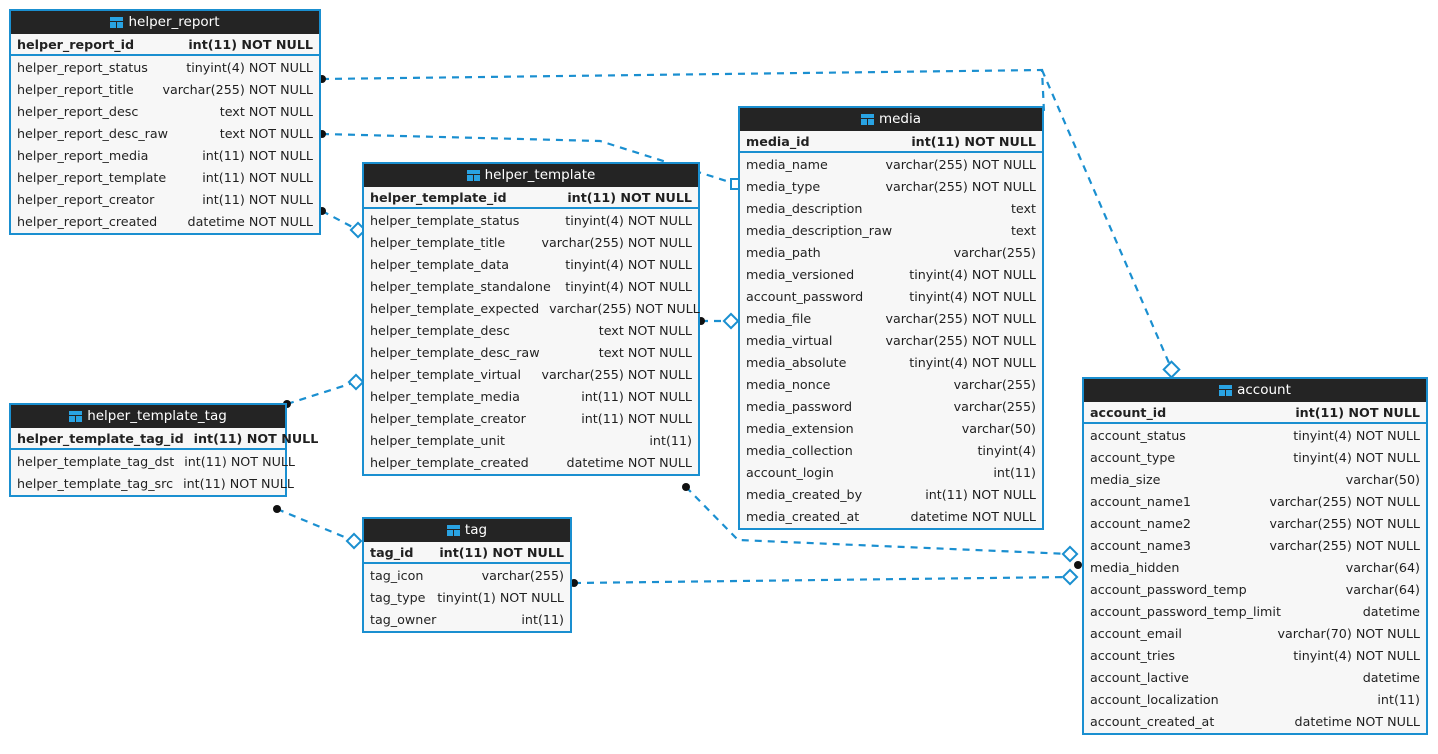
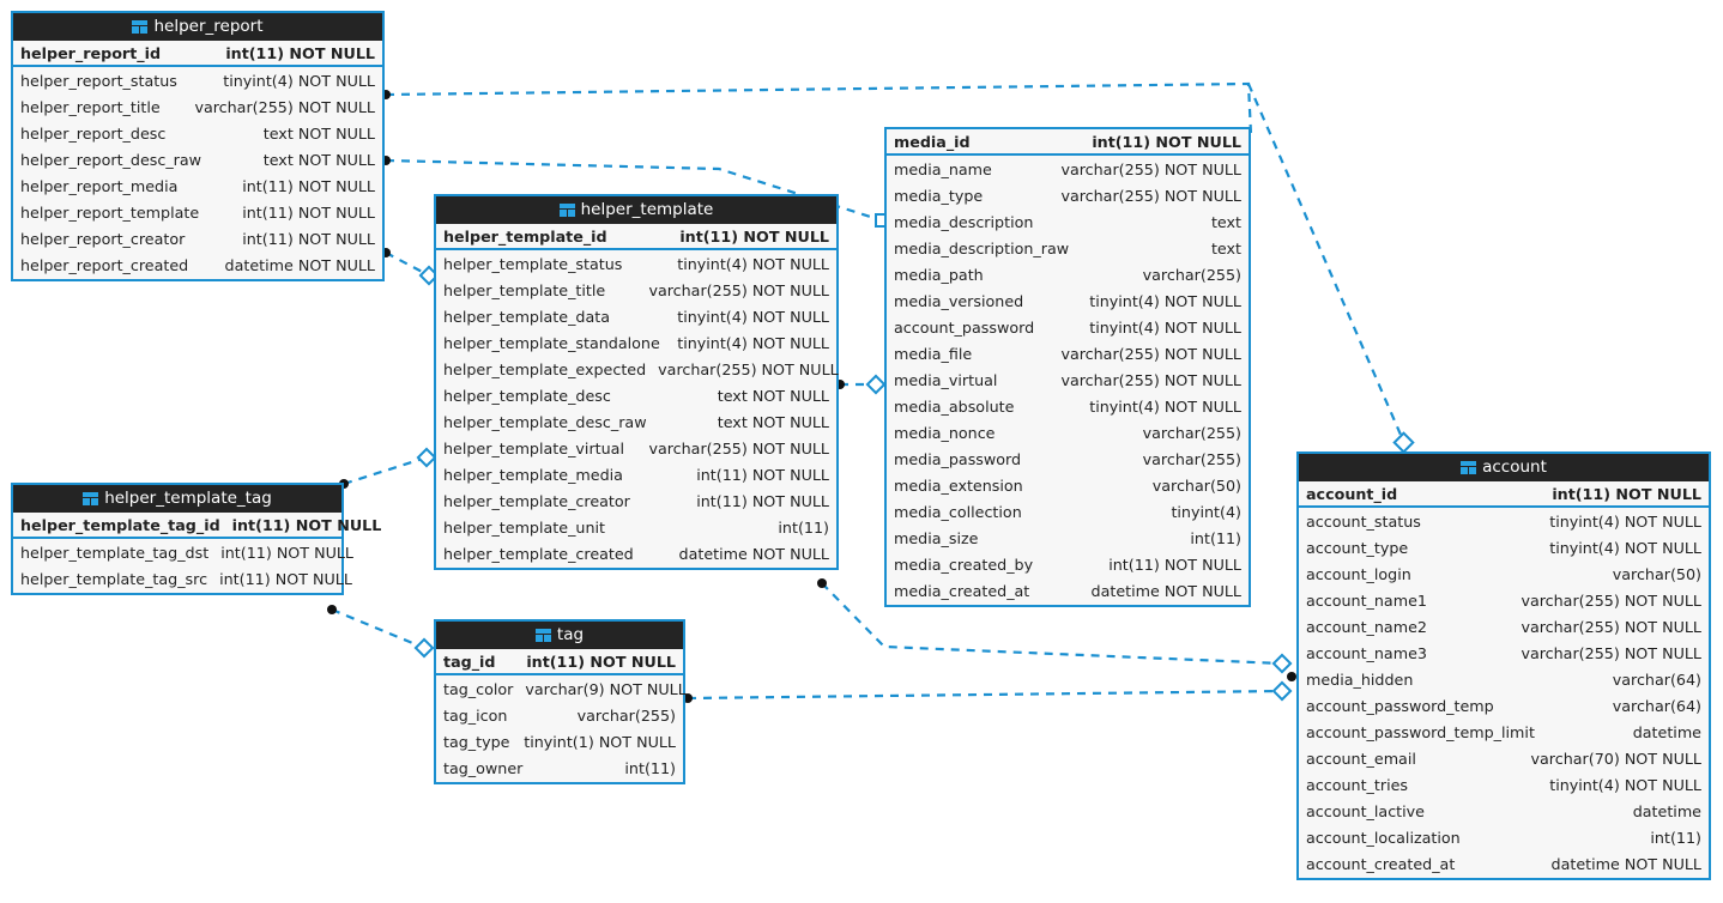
  helper_report
  helper_report_id
  int(11) NOT NULL
  helper_report_status
  tinyint(4) NOT NULL
  helper_report_title
  varchar(255) NOT NULL
  helper_report_desc
  text NOT NULL
  helper_report_desc_raw
  text NOT NULL
  helper_report_media
  int(11) NOT NULL
  helper_report_template
  int(11) NOT NULL
  helper_report_creator
  int(11) NOT NULL
  helper_report_created
  datetime NOT NULL
  helper_template
  helper_template_id
  int(11) NOT NULL
  helper_template_status
  tinyint(4) NOT NULL
  helper_template_title
  varchar(255) NOT NULL
  helper_template_data
  tinyint(4) NOT NULL
  helper_template_standalone
  tinyint(4) NOT NULL
  helper_template_expected
  varchar(255) NOT NULL
  helper_template_desc
  text NOT NULL
  helper_template_desc_raw
  text NOT NULL
  helper_template_virtual
  varchar(255) NOT NULL
  helper_template_media
  int(11) NOT NULL
  helper_template_creator
  int(11) NOT NULL
  helper_template_unit
  int(11)
  helper_template_created
  datetime NOT NULL
- media
  media_id
  int(11) NOT NULL
  media_name
  varchar(255) NOT NULL
  media_type
  varchar(255) NOT NULL
  media_description
  text
  media_description_raw
  text
  media_path
  varchar(255)
  media_versioned
  tinyint(4) NOT NULL
  account_password
  tinyint(4) NOT NULL
  media_file
  varchar(255) NOT NULL
  media_virtual
  varchar(255) NOT NULL
  media_absolute
  tinyint(4) NOT NULL
  media_nonce
  varchar(255)
  media_password
  varchar(255)
  media_extension
  varchar(50)
  media_collection
  tinyint(4)
- account_login
+ media_size
  int(11)
  media_created_by
  int(11) NOT NULL
  media_created_at
  datetime NOT NULL
  account
  account_id
  int(11) NOT NULL
  account_status
  tinyint(4) NOT NULL
  account_type
  tinyint(4) NOT NULL
- media_size
+ account_login
  varchar(50)
  account_name1
  varchar(255) NOT NULL
  account_name2
  varchar(255) NOT NULL
  account_name3
  varchar(255) NOT NULL
  media_hidden
  varchar(64)
  account_password_temp
  varchar(64)
  account_password_temp_limit
  datetime
  account_email
  varchar(70) NOT NULL
  account_tries
  tinyint(4) NOT NULL
  account_lactive
  datetime
  account_localization
  int(11)
  account_created_at
  datetime NOT NULL
  helper_template_tag
  helper_template_tag_id
  int(11) NOT NULL
  helper_template_tag_dst
  int(11) NOT NULL
  helper_template_tag_src
  int(11) NOT NULL
  tag
  tag_id
  int(11) NOT NULL
+ tag_color
+ varchar(9) NOT NULL
  tag_icon
  varchar(255)
  tag_type
  tinyint(1) NOT NULL
  tag_owner
  int(11)
